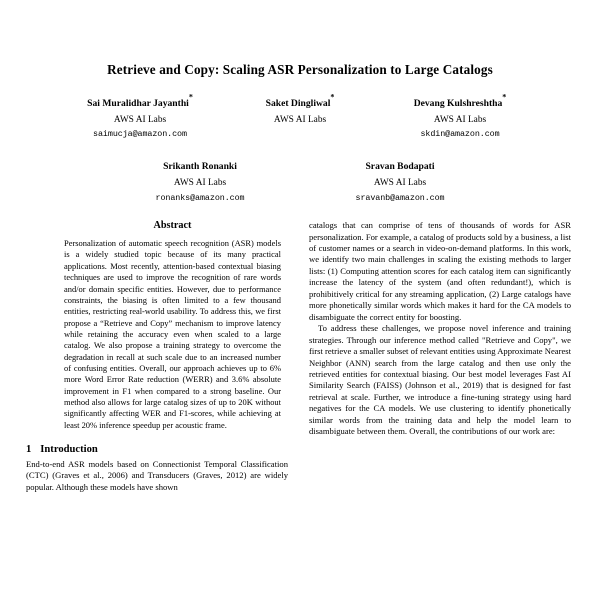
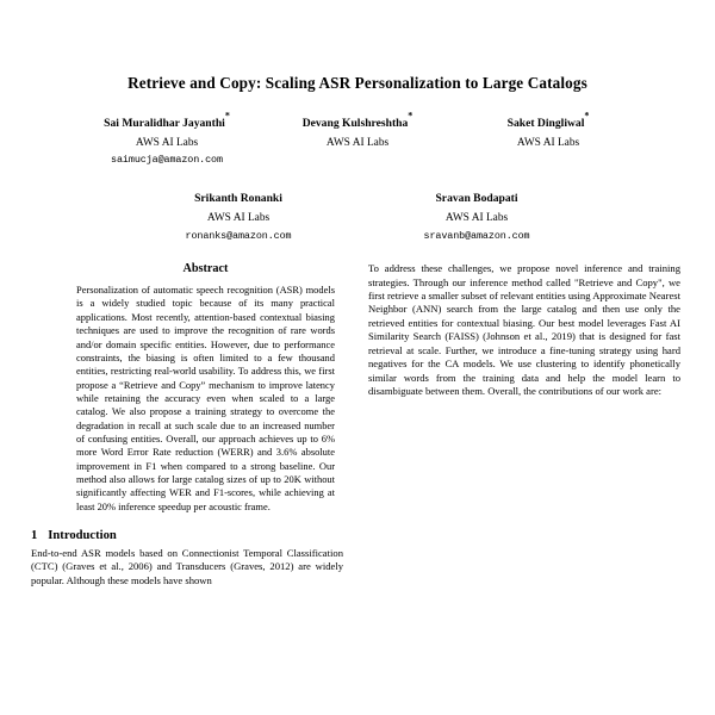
  Retrieve and Copy: Scaling ASR Personalization to Large Catalogs
  Sai Muralidhar Jayanthi*
  AWS AI Labs
  saimucja@amazon.com
- Saket Dingliwal*
+ Devang Kulshreshtha*
  AWS AI Labs
- Devang Kulshreshtha*
+ Saket Dingliwal*
  AWS AI Labs
- skdin@amazon.com
  Srikanth Ronanki
  AWS AI Labs
  ronanks@amazon.com
  Sravan Bodapati
  AWS AI Labs
  sravanb@amazon.com
  Abstract
  Personalization of automatic speech recognition (ASR) models is a widely studied topic because of its many practical applications. Most recently, attention-based contextual biasing techniques are used to improve the recognition of rare words and/or domain specific entities. However, due to performance constraints, the biasing is often limited to a few thousand entities, restricting real-world usability. To address this, we first propose a “Retrieve and Copy” mechanism to improve latency while retaining the accuracy even when scaled to a large catalog. We also propose a training strategy to overcome the degradation in recall at such scale due to an increased number of confusing entities. Overall, our approach achieves up to 6% more Word Error Rate reduction (WERR) and 3.6% absolute improvement in F1 when compared to a strong baseline. Our method also allows for large catalog sizes of up to 20K without significantly affecting WER and F1-scores, while achieving at least 20% inference speedup per acoustic frame.
  1
  Introduction
  End-to-end ASR models based on Connectionist Temporal Classification (CTC) (Graves et al., 2006) and Transducers (Graves, 2012) are widely popular. Although these models have shown
- catalogs that can comprise of tens of thousands of words for ASR personalization. For example, a catalog of products sold by a business, a list of customer names or a search in video-on-demand platforms. In this work, we identify two main challenges in scaling the existing methods to larger lists: (1) Computing attention scores for each catalog item can significantly increase the latency of the system (and often redundant!), which is prohibitively critical for any streaming application, (2) Large catalogs have more phonetically similar words which makes it hard for the CA models to disambiguate the correct entity for boosting.
  To address these challenges, we propose novel inference and training strategies. Through our inference method called "Retrieve and Copy", we first retrieve a smaller subset of relevant entities using Approximate Nearest Neighbor (ANN) search from the large catalog and then use only the retrieved entities for contextual biasing. Our best model leverages Fast AI Similarity Search (FAISS) (Johnson et al., 2019) that is designed for fast retrieval at scale. Further, we introduce a fine-tuning strategy using hard negatives for the CA models. We use clustering to identify phonetically similar words from the training data and help the model learn to disambiguate between them. Overall, the contributions of our work are:
